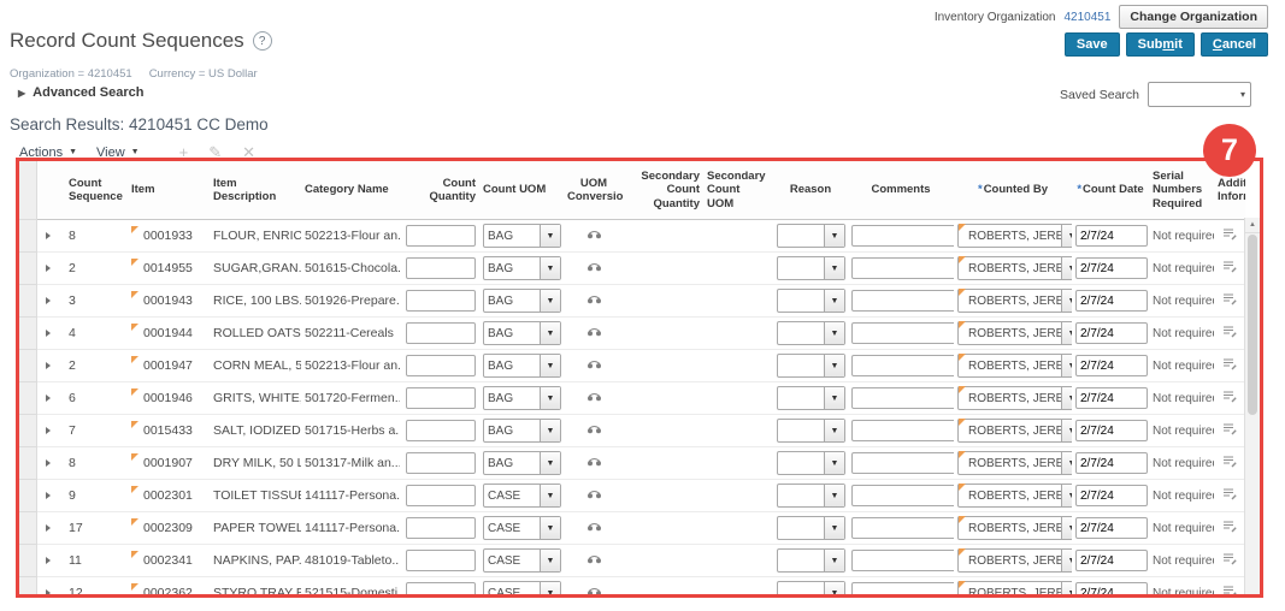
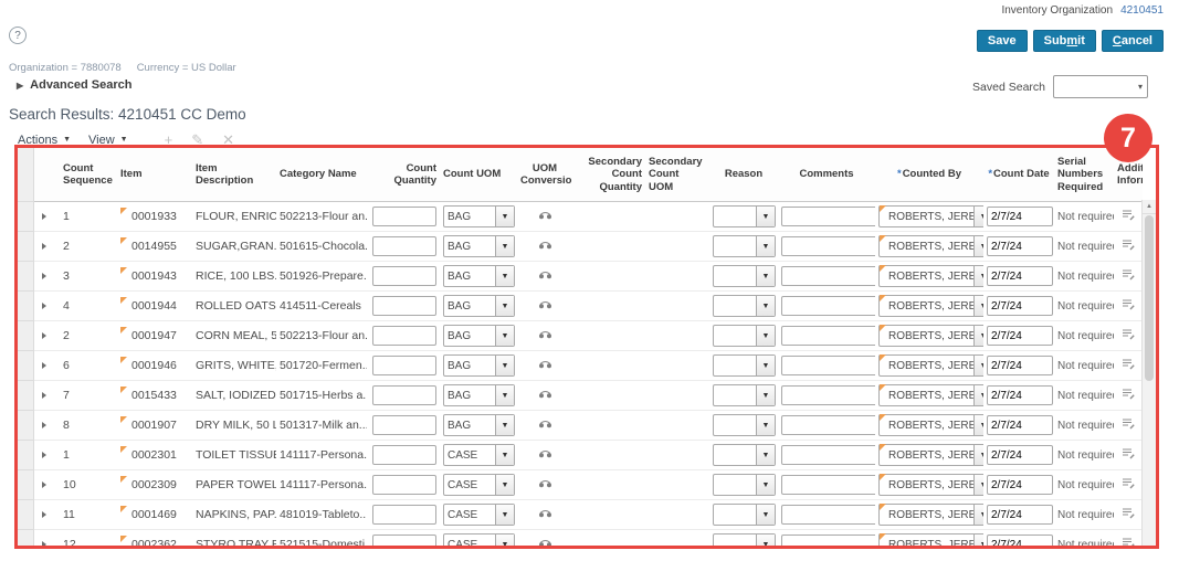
  Inventory Organization
  4210451
- Change Organization
  Save
  Submit
  Cancel
- Record Count Sequences
  ?
- Organization = 4210451
+ Organization = 7880078
  Currency = US Dollar
  ▶
  Advanced Search
  Saved Search
  ▾
  Search Results: 4210451 CC Demo
  Actions
  View
  +
  ✎
  ✕
  7
  		Count Sequence	Item	Item Description	Category Name	Count Quantity	Count UOM	UOM Conversio	Secondary Count Quantity	Secondary Count UOM	Reason	Comments	*Counted By	*Count Date	Serial Numbers Required	Addit Infor
- 		8	0001933	FLOUR, ENRIC	502213-Flour an.		BAG						ROBERTS, JERE	2/7/24	Not require
+ 		1	0001933	FLOUR, ENRIC	502213-Flour an.		BAG						ROBERTS, JERE	2/7/24	Not require
  		2	0014955	SUGAR,GRAN.	501615-Chocola.		BAG						ROBERTS, JERE	2/7/24	Not require
  		3	0001943	RICE, 100 LBS.	501926-Prepare.		BAG						ROBERTS, JERE	2/7/24	Not require
- 		4	0001944	ROLLED OATS	502211-Cereals		BAG						ROBERTS, JERE	2/7/24	Not require
+ 		4	0001944	ROLLED OATS	414511-Cereals		BAG						ROBERTS, JERE	2/7/24	Not require
  		2	0001947	CORN MEAL, 5	502213-Flour an.		BAG						ROBERTS, JERE	2/7/24	Not require
  		6	0001946	GRITS, WHITE	501720-Fermen.		BAG						ROBERTS, JERE	2/7/24	Not require
  		7	0015433	SALT, IODIZED	501715-Herbs a.		BAG						ROBERTS, JERE	2/7/24	Not require
  		8	0001907	DRY MILK, 50 L	501317-Milk an..		BAG						ROBERTS, JERE	2/7/24	Not require
- 		9	0002301	TOILET TISSU	141117-Persona.		CASE						ROBERTS, JERE	2/7/24	Not require
+ 		1	0002301	TOILET TISSU	141117-Persona.		CASE						ROBERTS, JERE	2/7/24	Not require
- 		17	0002309	PAPER TOWEL	141117-Persona.		CASE						ROBERTS, JERE	2/7/24	Not require
+ 		10	0002309	PAPER TOWEL	141117-Persona.		CASE						ROBERTS, JERE	2/7/24	Not require
- 		11	0002341	NAPKINS, PAP.	481019-Tableto..		CASE						ROBERTS, JERE	2/7/24	Not require
+ 		11	0001469	NAPKINS, PAP.	481019-Tableto..		CASE						ROBERTS, JERE	2/7/24	Not require
  		12	0002362	STYRO TRAY B	521515-Domesti.		CASE						ROBERTS, JERE	2/7/24	Not require
